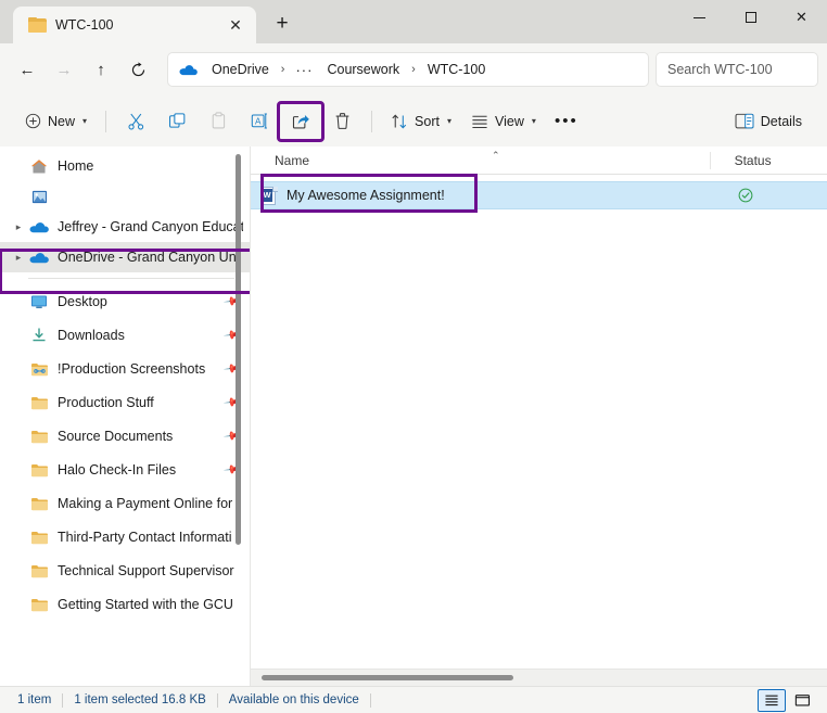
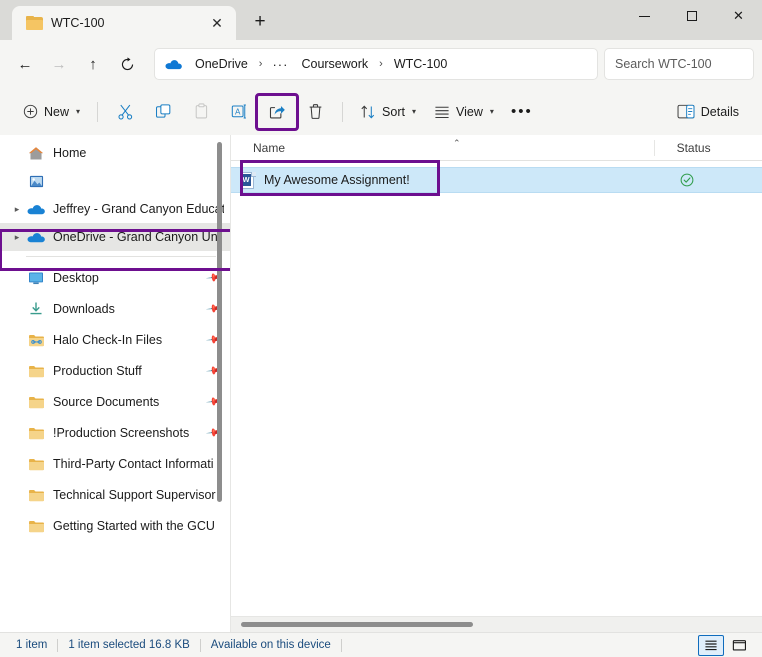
  WTC-100
  ✕
  +
  ✕
  ←
  →
  ↑
  OneDrive
  ›
  ···
  Coursework
  ›
  WTC-100
  Search WTC-100
  New
  ▾
  A
  Sort
  ▾
  View
  ▾
  •••
  Details
  Home
  ▸
  Jeffrey - Grand Canyon Educt
  ▸
  OneDrive - Grand Canyon Un
  Desktop
  Downloads
- !Production Screenshots
+ Halo Check-In Files
  Production Stuff
  Source Documents
- Halo Check-In Files
+ !Production Screenshots
- Making a Payment Online for
  Third-Party Contact Informati
  Technical Support Supervisor
  Getting Started with the GCU
  Name
  ⌃
  Status
  W
  My Awesome Assignment!
  1 item
  1 item selected 16.8 KB
  Available on this device
